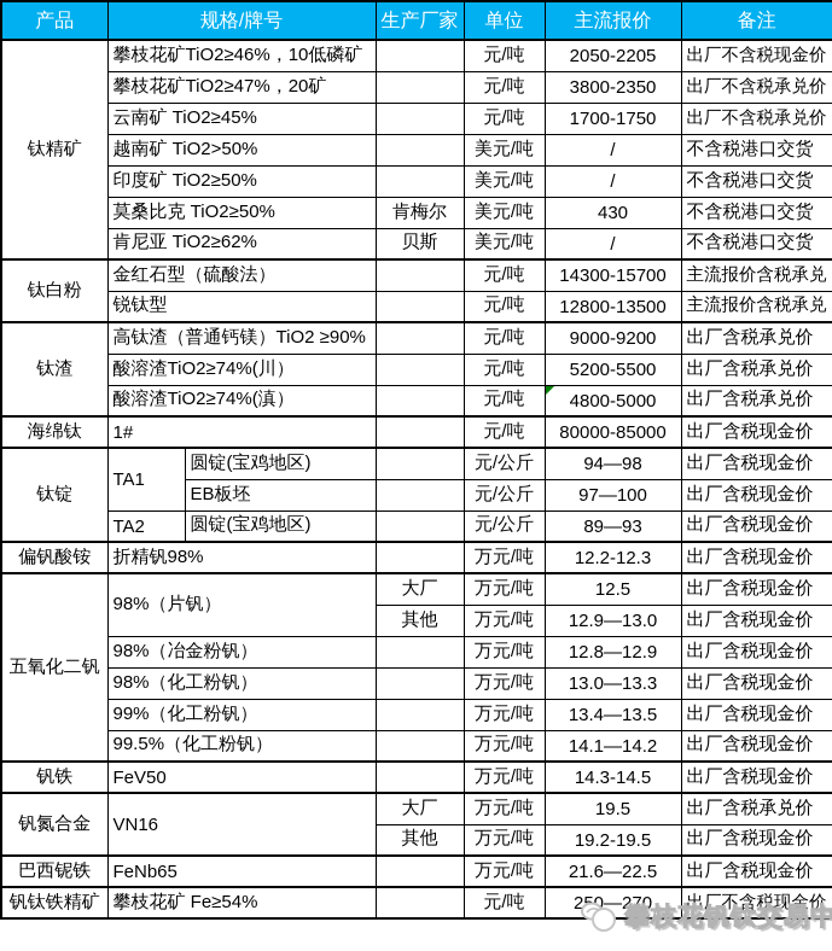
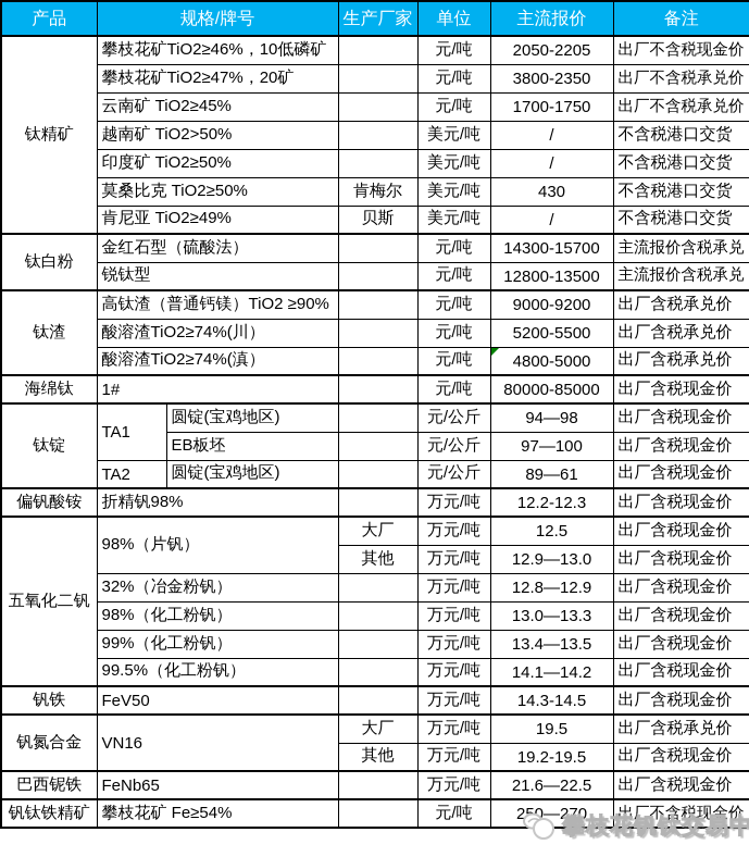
  产品	规格/牌号	生产厂家	单位	主流报价	备注
  钛精矿	攀枝花矿TiO2≥46%，10低磷矿		元/吨	2050-2205	出厂不含税现金价
  攀枝花矿TiO2≥47%，20矿		元/吨	3800-2350	出厂不含税承兑价
  云南矿 TiO2≥45%		元/吨	1700-1750	出厂不含税承兑价
  越南矿 TiO2>50%		美元/吨	/	不含税港口交货
  印度矿 TiO2≥50%		美元/吨	/	不含税港口交货
  莫桑比克 TiO2≥50%	肯梅尔	美元/吨	430	不含税港口交货
- 肯尼亚 TiO2≥62%	贝斯	美元/吨	/	不含税港口交货
+ 肯尼亚 TiO2≥49%	贝斯	美元/吨	/	不含税港口交货
  钛白粉	金红石型（硫酸法）		元/吨	14300-15700	主流报价含税承兑
  锐钛型		元/吨	12800-13500	主流报价含税承兑
  钛渣	高钛渣（普通钙镁）TiO2 ≥90%		元/吨	9000-9200	出厂含税承兑价
  酸溶渣TiO2≥74%(川）		元/吨	5200-5500	出厂含税承兑价
  酸溶渣TiO2≥74%(滇）		元/吨	4800-5000	出厂含税承兑价
  海绵钛	1#		元/吨	80000-85000	出厂含税现金价
  钛锭	TA1	圆锭(宝鸡地区)		元/公斤	94—98	出厂含税现金价
  EB板坯		元/公斤	97—100	出厂含税现金价
- TA2	圆锭(宝鸡地区)		元/公斤	89—93	出厂含税现金价
+ TA2	圆锭(宝鸡地区)		元/公斤	89—61	出厂含税现金价
  偏钒酸铵	折精钒98%		万元/吨	12.2-12.3	出厂含税现金价
  五氧化二钒	98%（片钒）	大厂	万元/吨	12.5	出厂含税现金价
  其他	万元/吨	12.9—13.0	出厂含税现金价
- 98%（冶金粉钒）		万元/吨	12.8—12.9	出厂含税现金价
+ 32%（冶金粉钒）		万元/吨	12.8—12.9	出厂含税现金价
  98%（化工粉钒）		万元/吨	13.0—13.3	出厂含税现金价
  99%（化工粉钒）		万元/吨	13.4—13.5	出厂含税现金价
  99.5%（化工粉钒）		万元/吨	14.1—14.2	出厂含税现金价
  钒铁	FeV50		万元/吨	14.3-14.5	出厂含税现金价
  钒氮合金	VN16	大厂	万元/吨	19.5	出厂含税承兑价
  其他	万元/吨	19.2-19.5	出厂含税现金价
  巴西铌铁	FeNb65		万元/吨	21.6—22.5	出厂含税现金价
  钒钛铁精矿	攀枝花矿 Fe≥54%		元/吨	20—270	出厂不含税现金价
  攀枝花钒钛交易中
